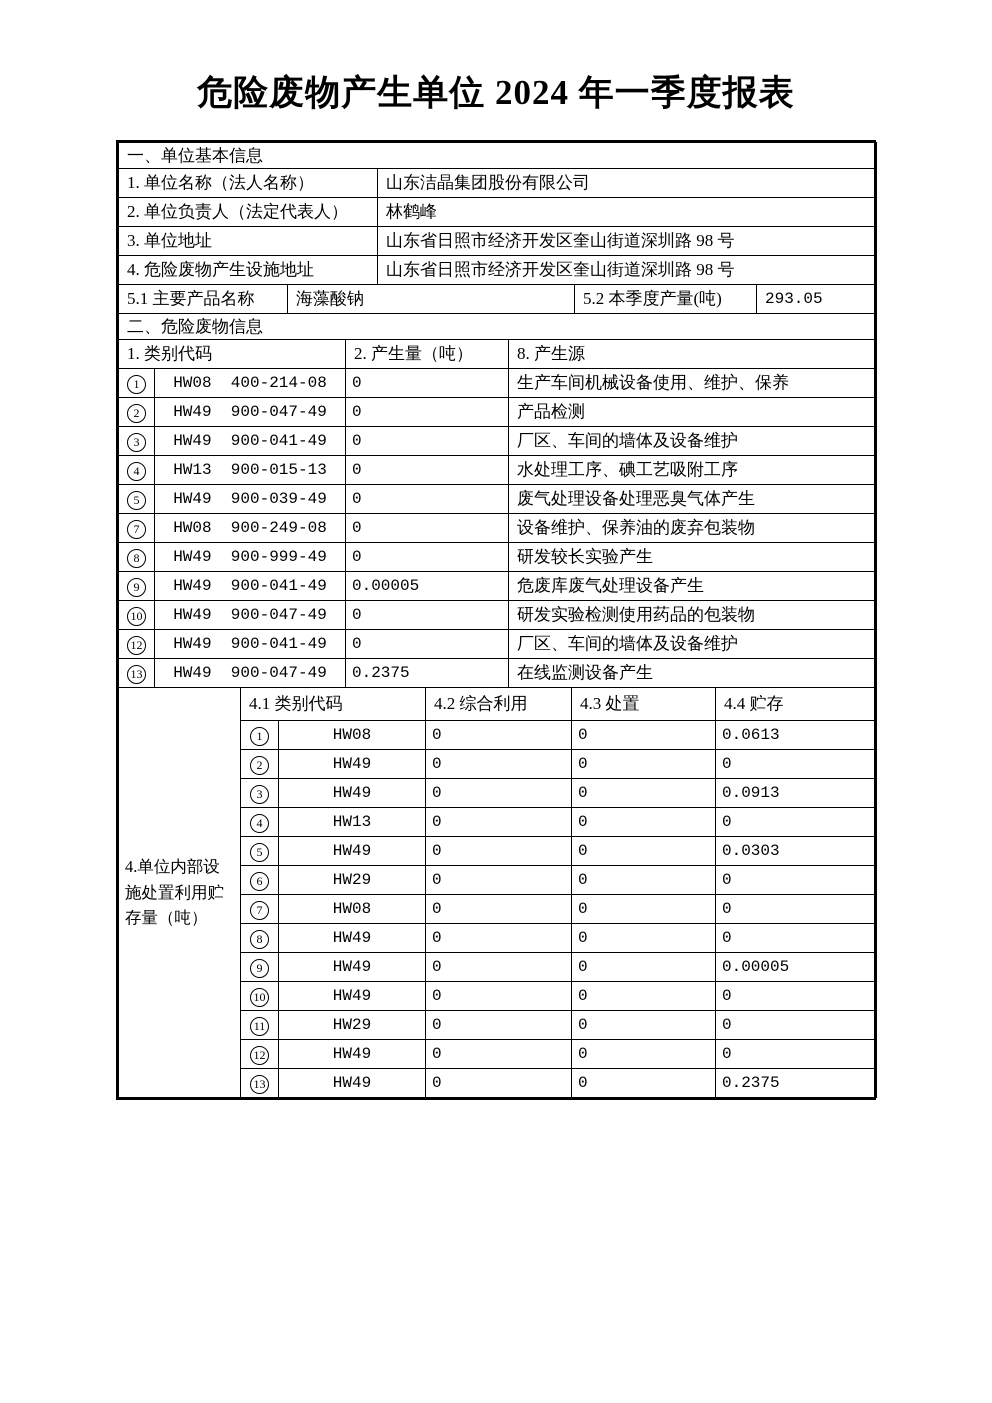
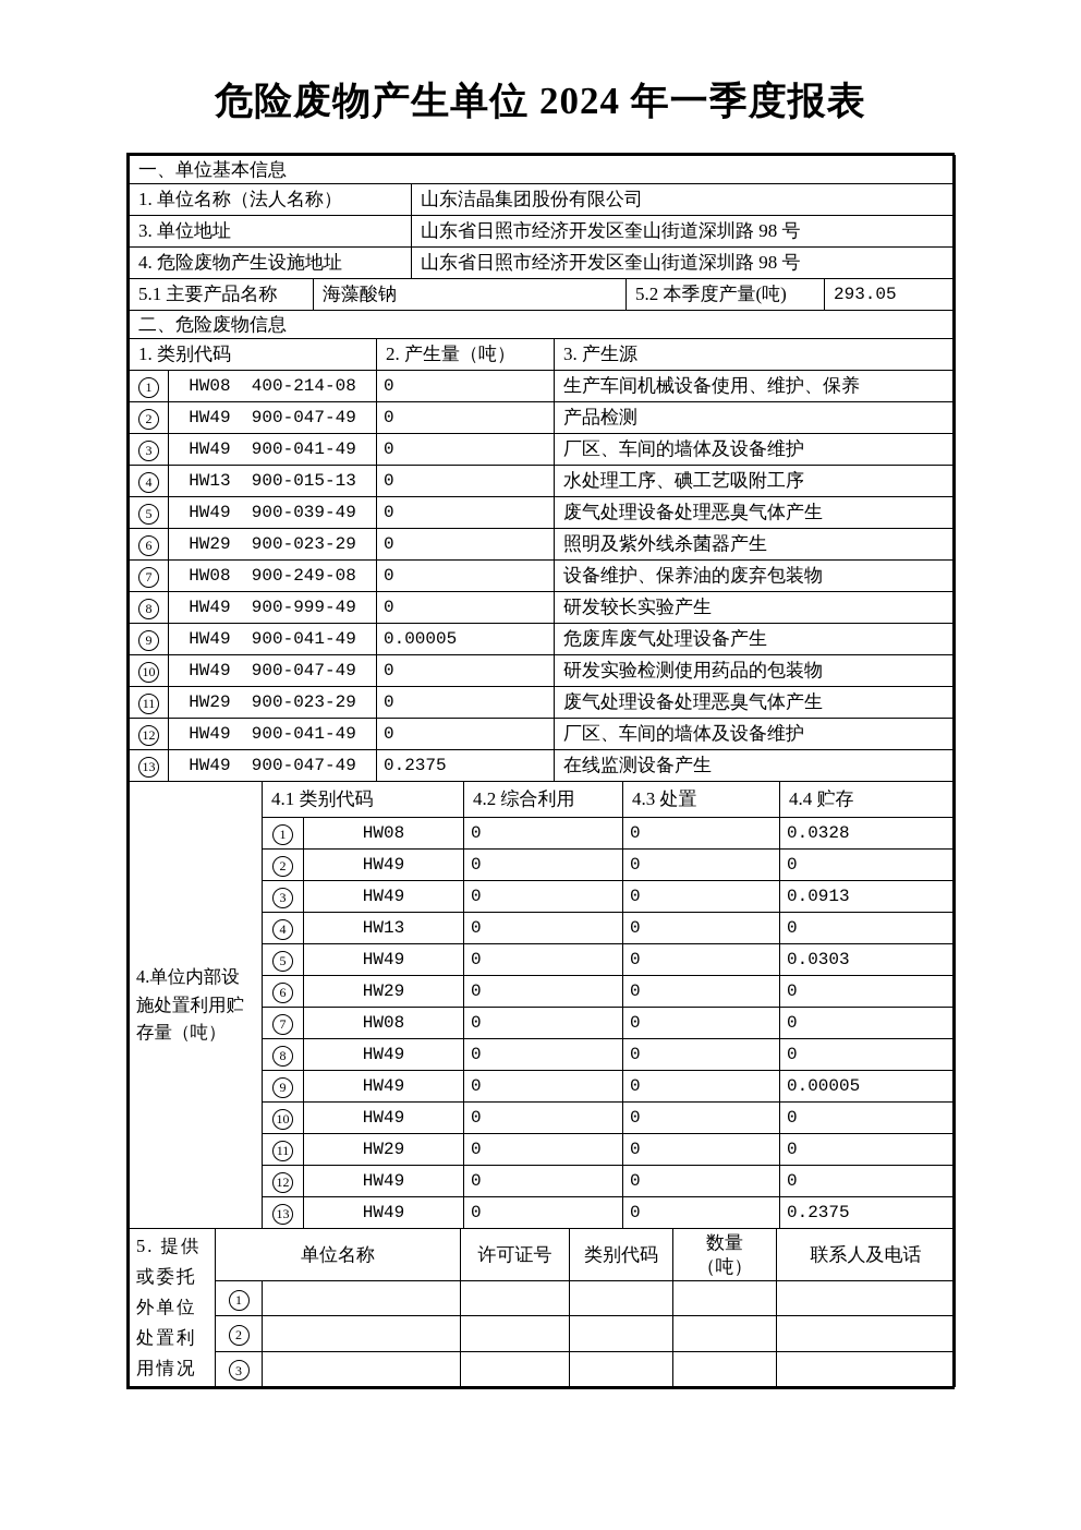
  危险废物产生单位 2024 年一季度报表
  一、单位基本信息
  1. 单位名称（法人名称）	山东洁晶集团股份有限公司
- 2. 单位负责人（法定代表人）	林鹤峰
  3. 单位地址	山东省日照市经济开发区奎山街道深圳路 98 号
  4. 危险废物产生设施地址	山东省日照市经济开发区奎山街道深圳路 98 号
  5.1 主要产品名称	海藻酸钠	5.2 本季度产量(吨)	293.05
  二、危险废物信息
- 1. 类别代码	2. 产生量（吨）	8. 产生源
+ 1. 类别代码	2. 产生量（吨）	3. 产生源
  1	HW08 400-214-08	0	生产车间机械设备使用、维护、保养
  2	HW49 900-047-49	0	产品检测
  3	HW49 900-041-49	0	厂区、车间的墙体及设备维护
  4	HW13 900-015-13	0	水处理工序、碘工艺吸附工序
  5	HW49 900-039-49	0	废气处理设备处理恶臭气体产生
+ 6	HW29 900-023-29	0	照明及紫外线杀菌器产生
  7	HW08 900-249-08	0	设备维护、保养油的废弃包装物
  8	HW49 900-999-49	0	研发较长实验产生
  9	HW49 900-041-49	0.00005	危废库废气处理设备产生
  10	HW49 900-047-49	0	研发实验检测使用药品的包装物
+ 11	HW29 900-023-29	0	废气处理设备处理恶臭气体产生
  12	HW49 900-041-49	0	厂区、车间的墙体及设备维护
  13	HW49 900-047-49	0.2375	在线监测设备产生
  4.单位内部设施处置利用贮存量（吨）	4.1 类别代码	4.2 综合利用	4.3 处置	4.4 贮存
- 1	HW08	0	0	0.0613
+ 1	HW08	0	0	0.0328
  2	HW49	0	0	0
  3	HW49	0	0	0.0913
  4	HW13	0	0	0
  5	HW49	0	0	0.0303
  6	HW29	0	0	0
  7	HW08	0	0	0
  8	HW49	0	0	0
  9	HW49	0	0	0.00005
  10	HW49	0	0	0
  11	HW29	0	0	0
  12	HW49	0	0	0
  13	HW49	0	0	0.2375
+ 5. 提供或委托外单位处置利用情况	单位名称	许可证号	类别代码	数量（吨）	联系人及电话
+ 1
+ 2
+ 3
